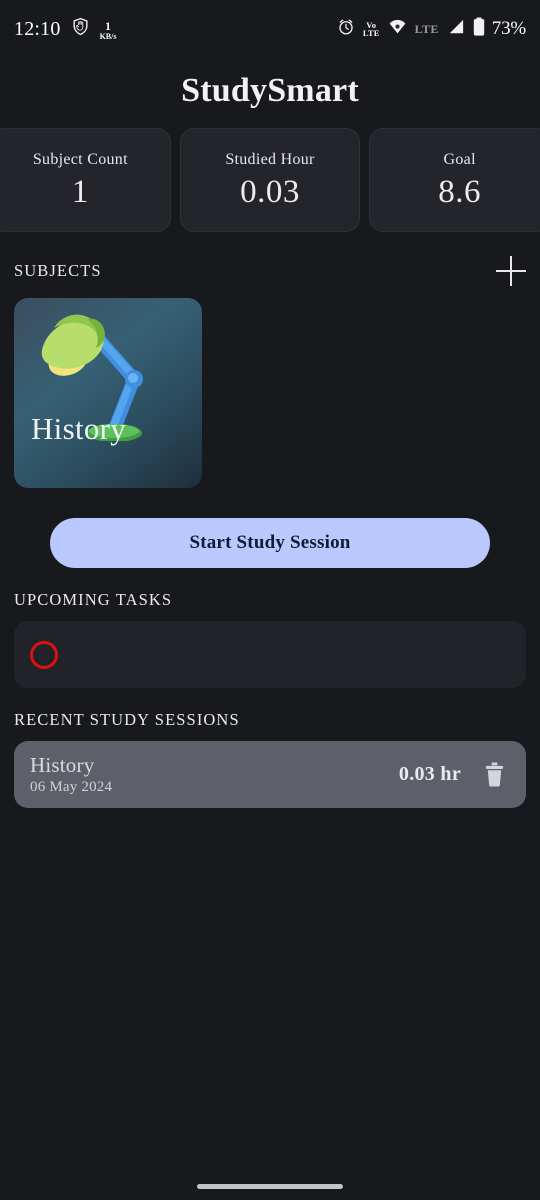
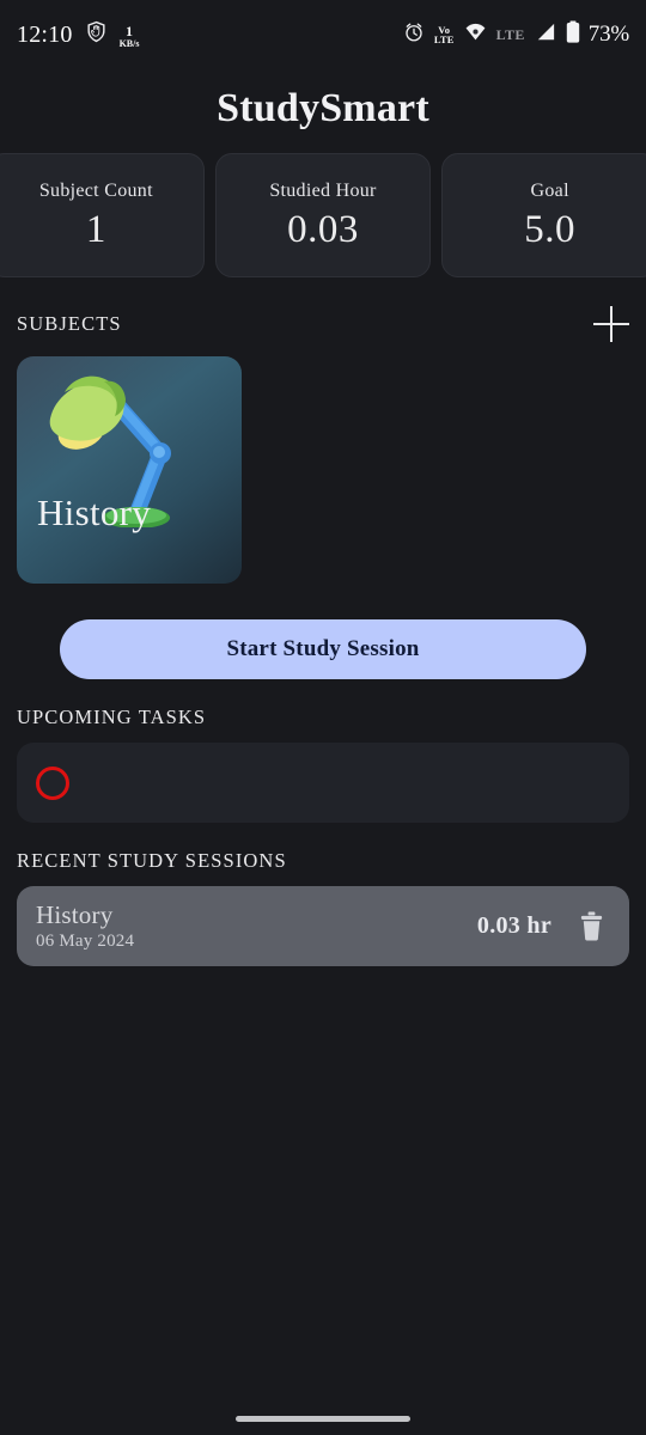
  12:10
  1
  KB/s
  Vo
  LTE
  LTE
  73%
  StudySmart
  Subject Count
  1
  Studied Hour
  0.03
  Goal
- 8.6
+ 5.0
  SUBJECTS
  History
  Start Study Session
  UPCOMING TASKS
  RECENT STUDY SESSIONS
  History
  06 May 2024
  0.03 hr
